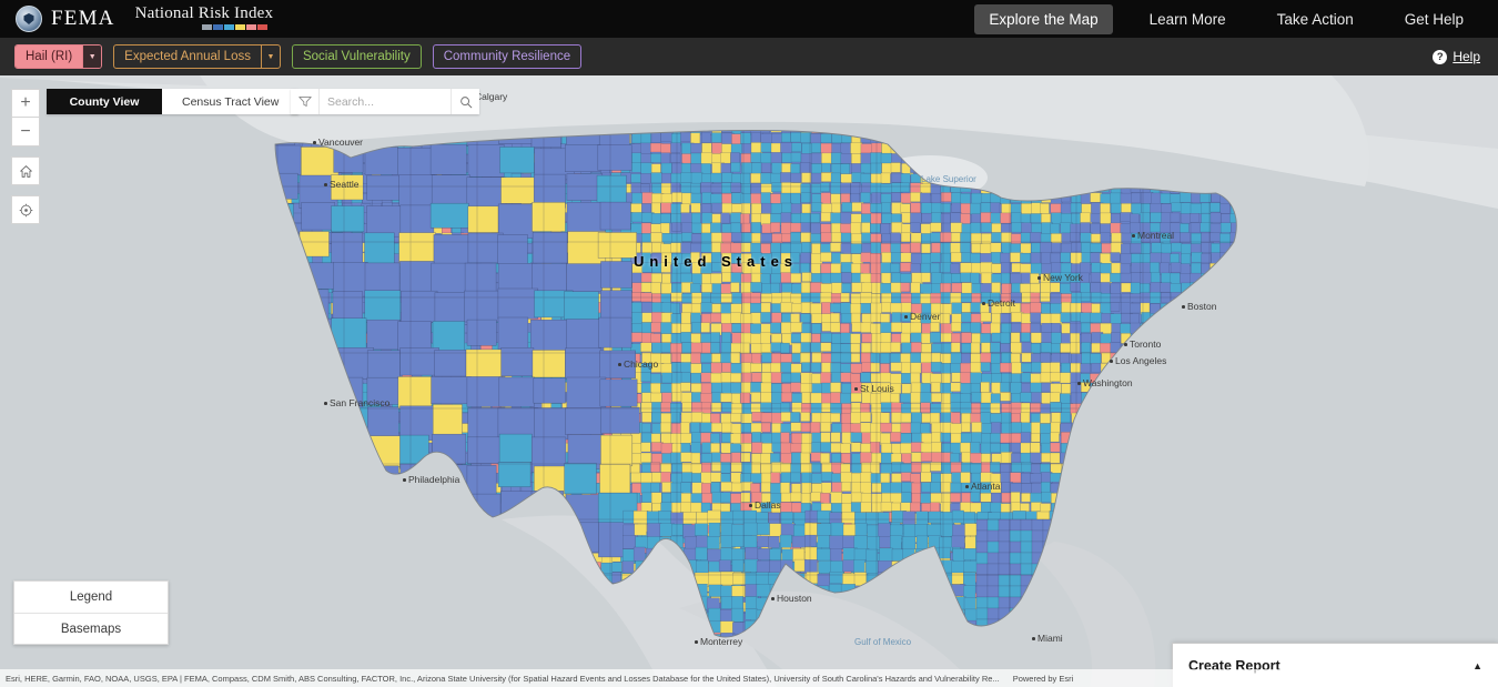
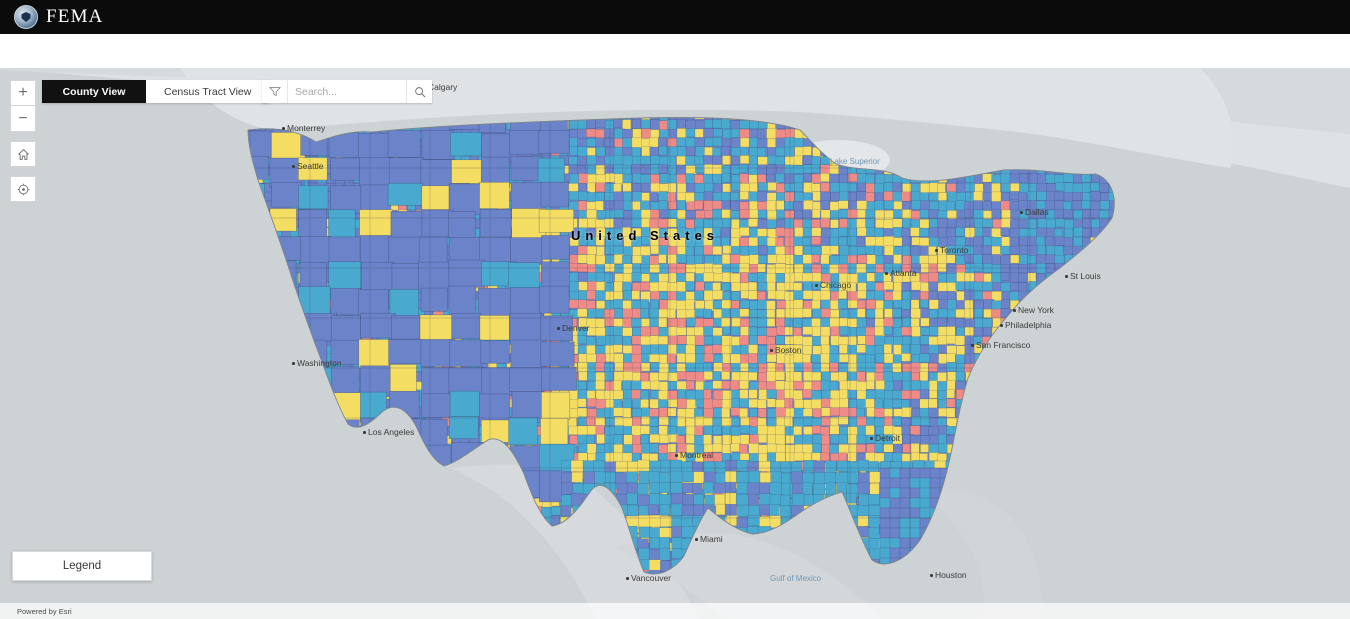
  FEMA
- National Risk Index
- Explore the Map
- Learn More
- Take Action
- Get Help
- Hail (RI)
- Expected Annual Loss
- Social Vulnerability
- Community Resilience
- ?
- Help
  United States
  algary
- Vancouver
+ Monterrey
  Seattle
- San Francisco
+ Washington
- Philadelphia
+ Los Angeles
- Chicago
+ Denver
- Dallas
+ Montreal
- Houston
+ Miami
- Monterrey
+ Vancouver
- St Louis
+ Boston
- Denver
+ Chicago
- Detroit
+ Atlanta
- New York
+ Toronto
- Montreal
+ Dallas
- Boston
+ St Louis
- Toronto
+ New York
- Los Angeles
+ Philadelphia
- Washington
+ San Francisco
- Atlanta
+ Detroit
- Miami
+ Houston
  Lake Superior
  Gulf of Mexico
  +
  −
  County View
  Census Tract View
  Search...
  Legend
- Basemaps
- Create Report
- ▲
- Esri, HERE, Garmin, FAO, NOAA, USGS, EPA | FEMA, Compass, CDM Smith, ABS Consulting, FACTOR, Inc., Arizona State University (for Spatial Hazard Events and Losses Database for the United States), University of South Carolina's Hazards and Vulnerability Re...
  Powered by Esri
